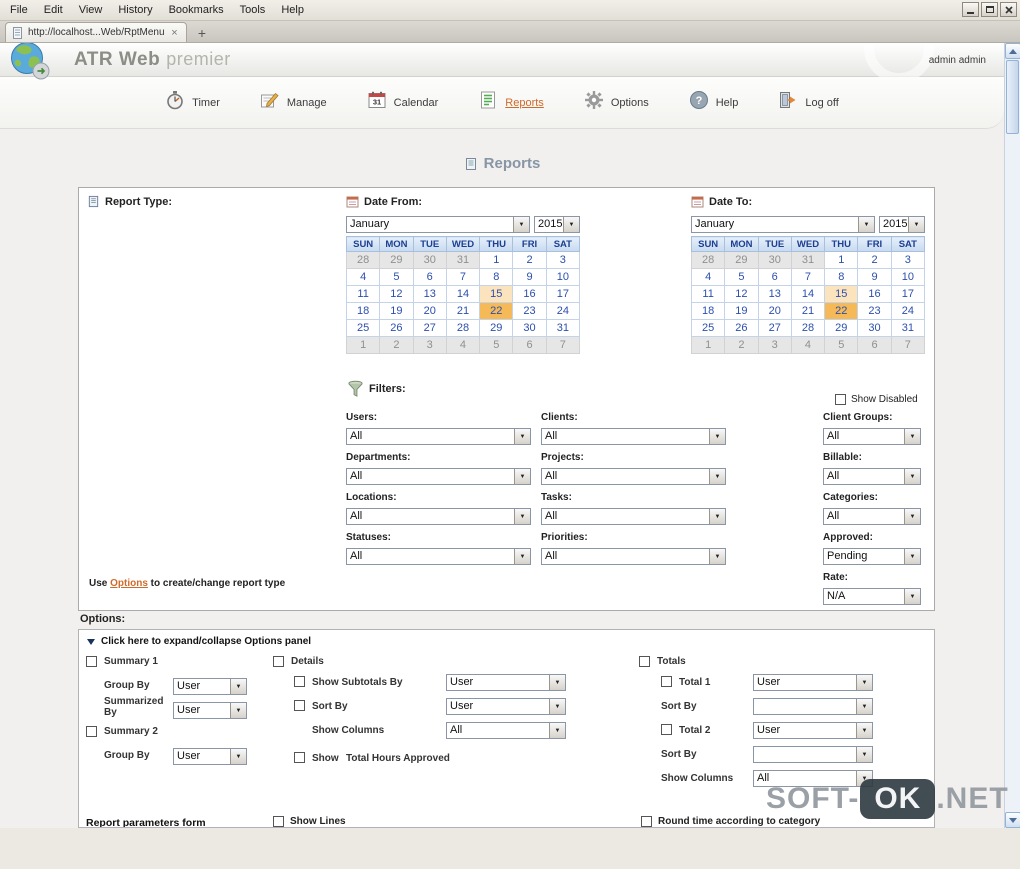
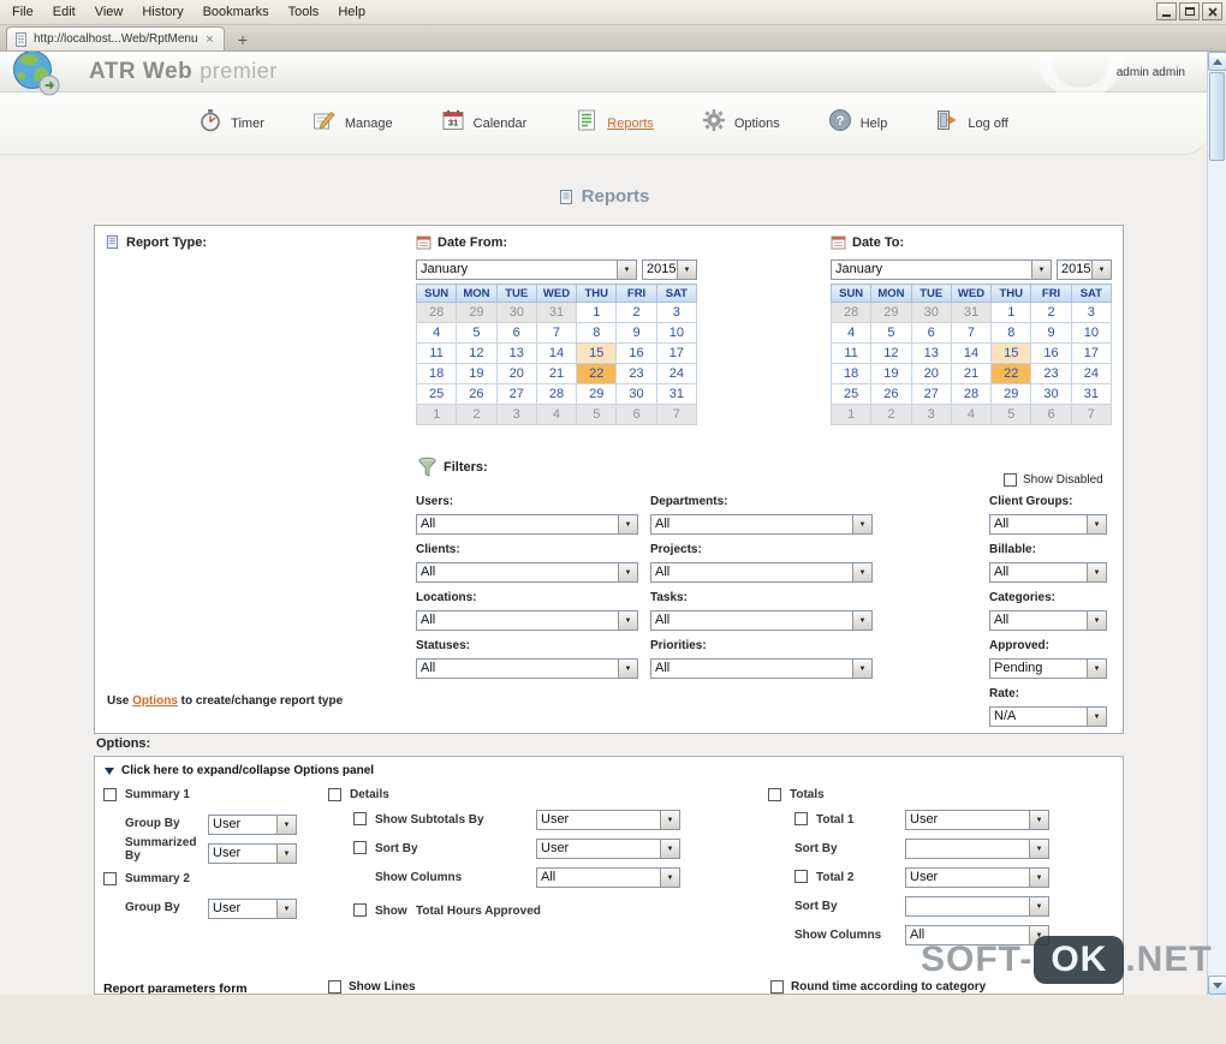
  File
  Edit
  View
  History
  Bookmarks
  Tools
  Help
  http://localhost...Web/RptMenu
  ×
  +
  ATR Web premier
  admin admin
  Timer
  Manage
  31
  Calendar
  Reports
  Options
  ?
  Help
  Log off
  Reports
  Report Type:
  Use Options to create/change report type
  Date From:
  January
  2015
  SUN	MON	TUE	WED	THU	FRI	SAT
  28	29	30	31	1	2	3
  4	5	6	7	8	9	10
  11	12	13	14	15	16	17
  18	19	20	21	22	23	24
  25	26	27	28	29	30	31
  1	2	3	4	5	6	7
  Date To:
  January
  2015
  SUN	MON	TUE	WED	THU	FRI	SAT
  28	29	30	31	1	2	3
  4	5	6	7	8	9	10
  11	12	13	14	15	16	17
  18	19	20	21	22	23	24
  25	26	27	28	29	30	31
  1	2	3	4	5	6	7
  Filters:
  Show Disabled
  Users:
  All
- Clients:
+ Departments:
  All
  Client Groups:
  All
- Departments:
+ Clients:
  All
  Projects:
  All
  Billable:
  All
  Locations:
  All
  Tasks:
  All
  Categories:
  All
  Statuses:
  All
  Priorities:
  All
  Approved:
  Pending
  Rate:
  N/A
  Options:
  Click here to expand/collapse Options panel
  Summary 1
  Group By
  User
  Summarized By
  User
  Summary 2
  Group By
  User
  Details
  Show
  Total Hours Approved
  Show Subtotals By
  User
  Sort By
  User
  Show Columns
  All
  Totals
  Total 1
  User
  Sort By
  Total 2
  User
  Sort By
  Show Columns
  All
  Report parameters form
  Show Lines
  Round time according to category
  SOFT-
  OK
  .NET
